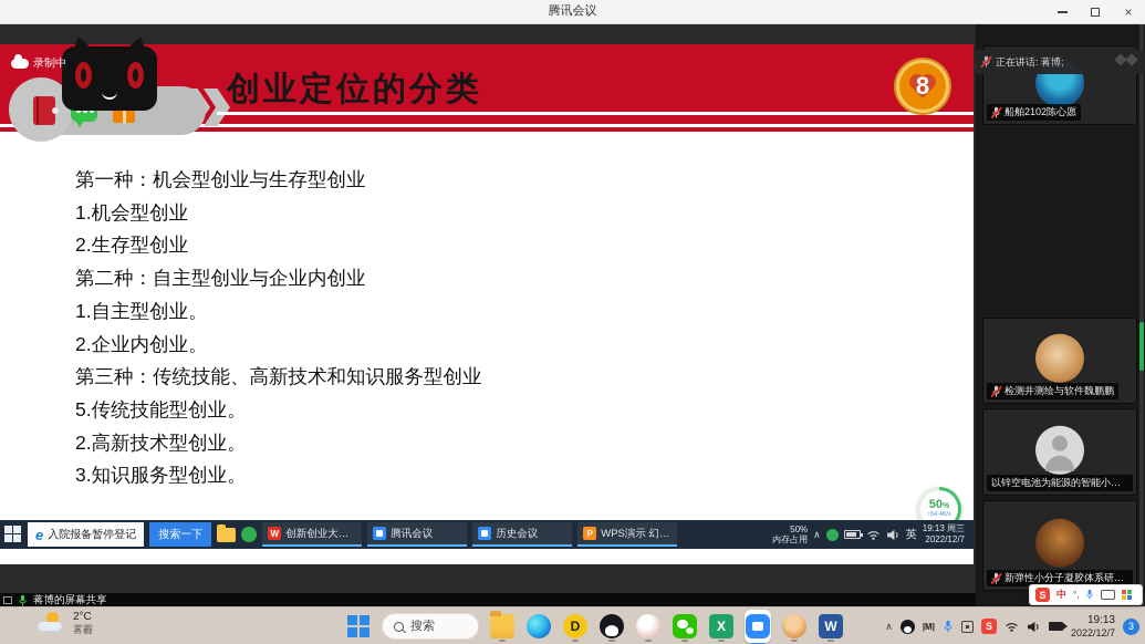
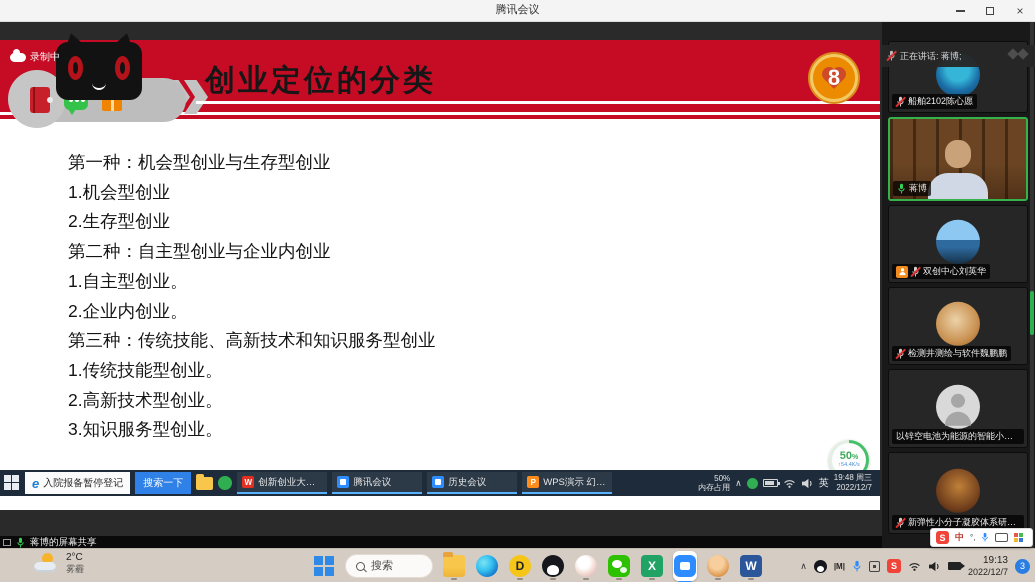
  腾讯会议
  ×
  录制中
  创业定位的分类
  8
  第一种：机会型创业与生存型创业
  1.机会型创业
  2.生存型创业
  第二种：自主型创业与企业内创业
  1.自主型创业。
  2.企业内创业。
  第三种：传统技能、高新技术和知识服务型创业
- 5.传统技能型创业。
+ 1.传统技能型创业。
  2.高新技术型创业。
  3.知识服务型创业。
  e
  入院报备暂停登记
  搜索一下
  W
  腾讯会议
  历史会议
  P
  50%
  内存占用
  ∧
  英
- 19:13 周三
+ 19:48 周三
  2022/12/7
  蒋博的屏幕共享
  船舶2102陈心愿
  正在讲话: 蒋博;
+ 蒋博
+ 双创中心刘英华
  检测井测绘与软件魏鹏鹏
  新弹性小分子凝胶体系研究
  2°C
  雾霾
  搜索
  D
  X
  W
  ∧
  |M|
  S
  19:13
  2022/12/7
  3
  S
  中
  °,
